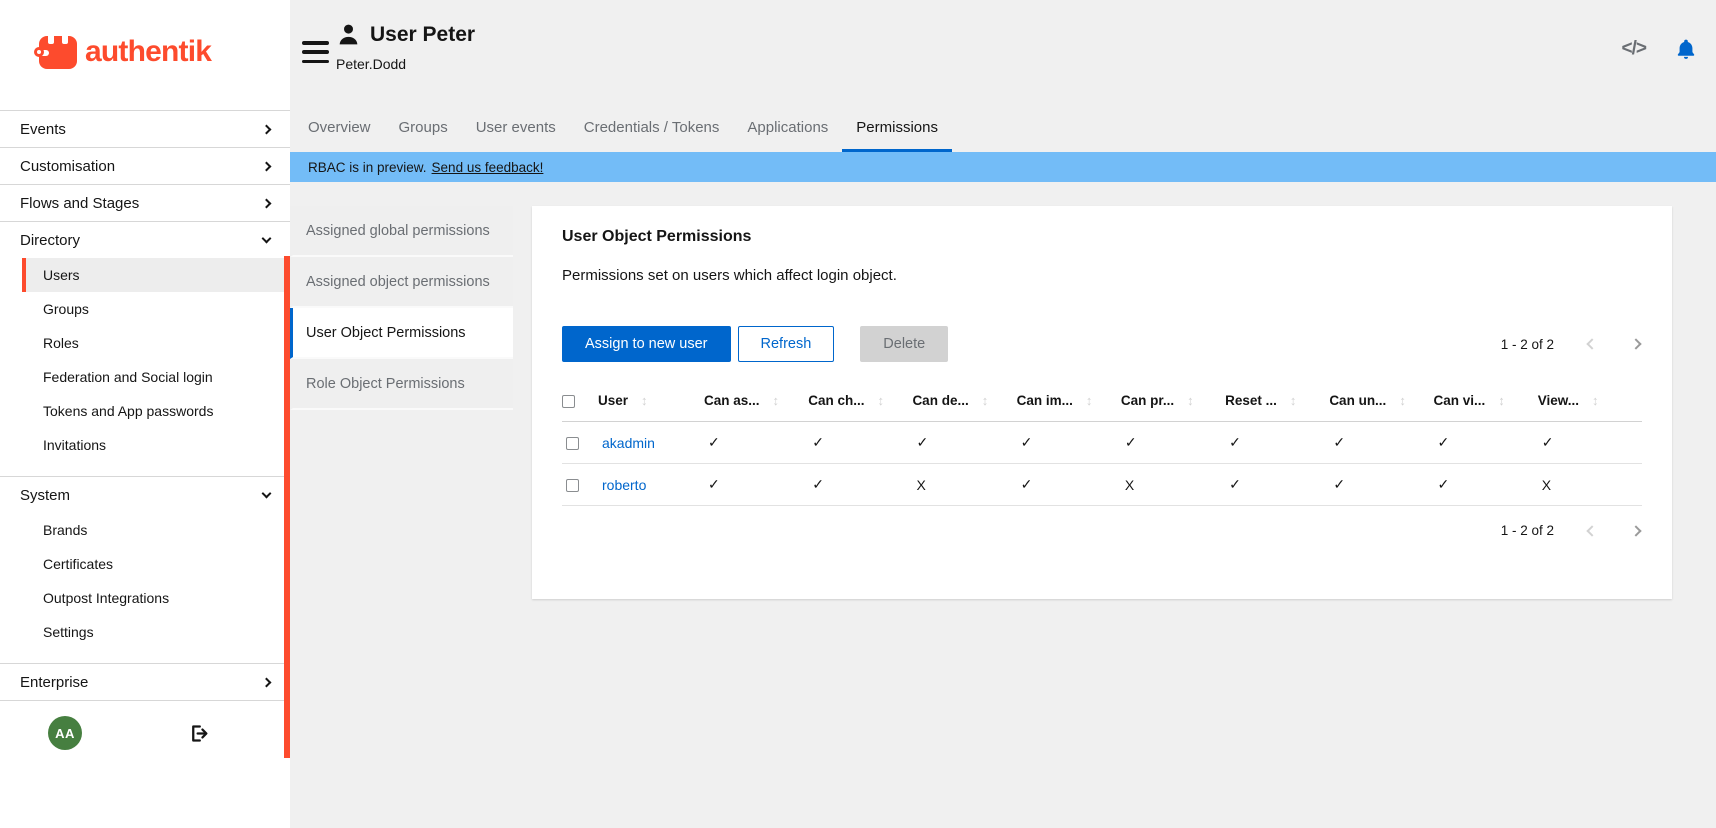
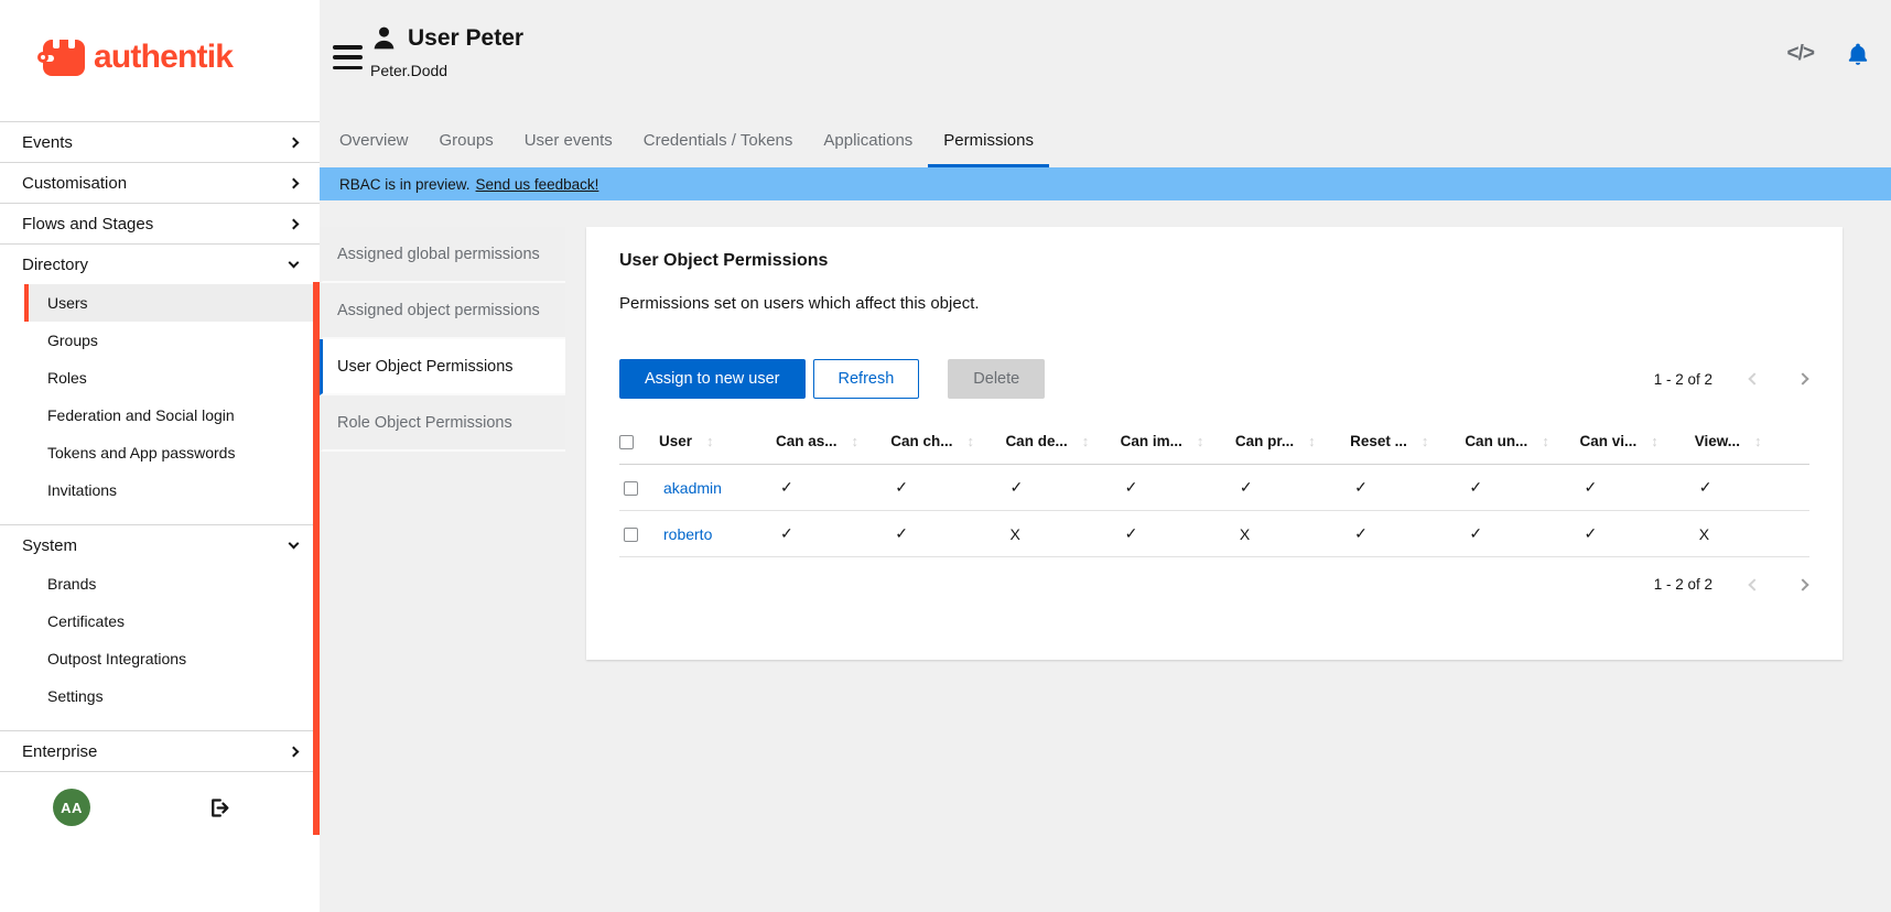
  authentik
  Events
  Customisation
  Flows and Stages
  Directory
  Users
  Groups
  Roles
  Federation and Social login
  Tokens and App passwords
  Invitations
  System
  Brands
  Certificates
  Outpost Integrations
  Settings
  Enterprise
  AA
  User Peter
  Peter.Dodd
  </>
  Overview
  Groups
  User events
  Credentials / Tokens
  Applications
  Permissions
  RBAC is in preview.
  Send us feedback!
  Assigned global permissions
  Assigned object permissions
  User Object Permissions
  Role Object Permissions
  User Object Permissions
- Permissions set on users which affect login object.
+ Permissions set on users which affect this object.
  Assign to new user
  Refresh
  Delete
  1 - 2 of 2
  	User ↕	Can as... ↕	Can ch... ↕	Can de... ↕	Can im... ↕	Can pr... ↕	Reset ... ↕	Can un... ↕	Can vi... ↕	View... ↕
  	akadmin	✓	✓	✓	✓	✓	✓	✓	✓	✓
  	roberto	✓	✓	X	✓	X	✓	✓	✓	X
  1 - 2 of 2
